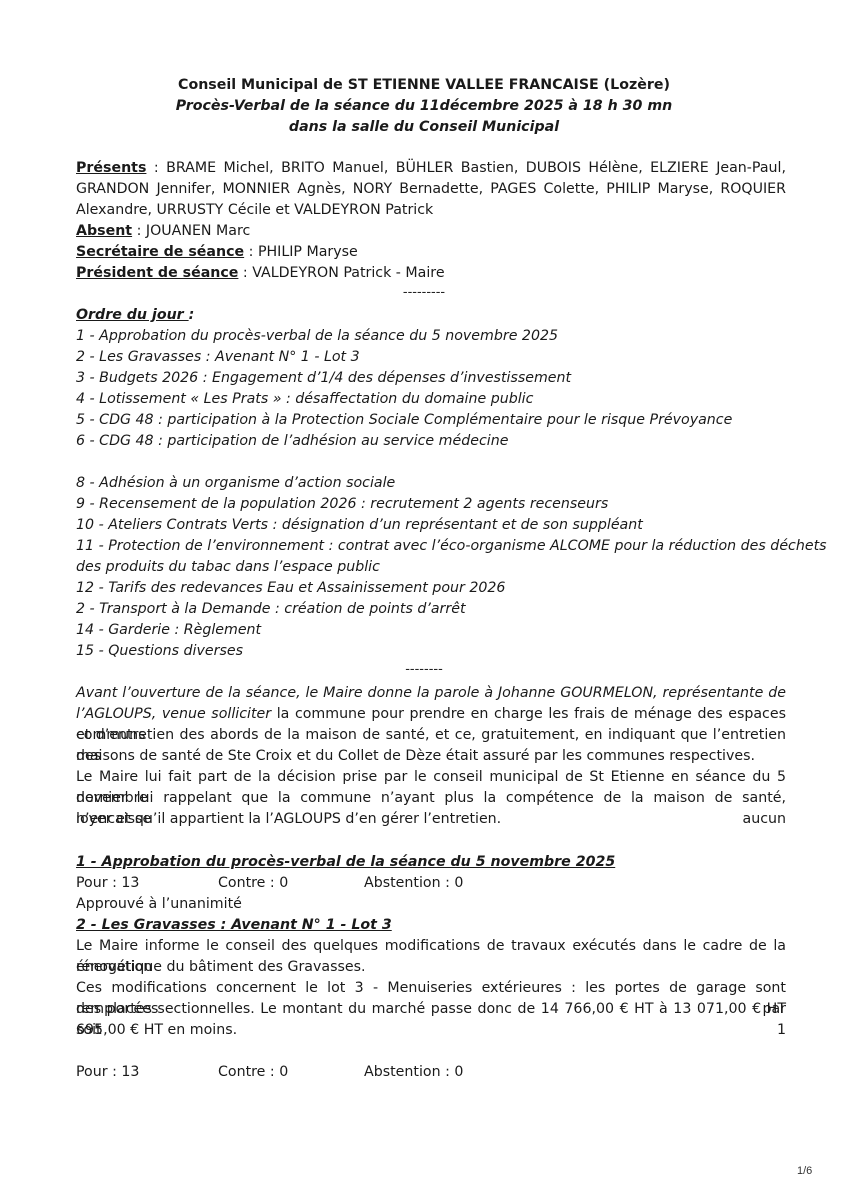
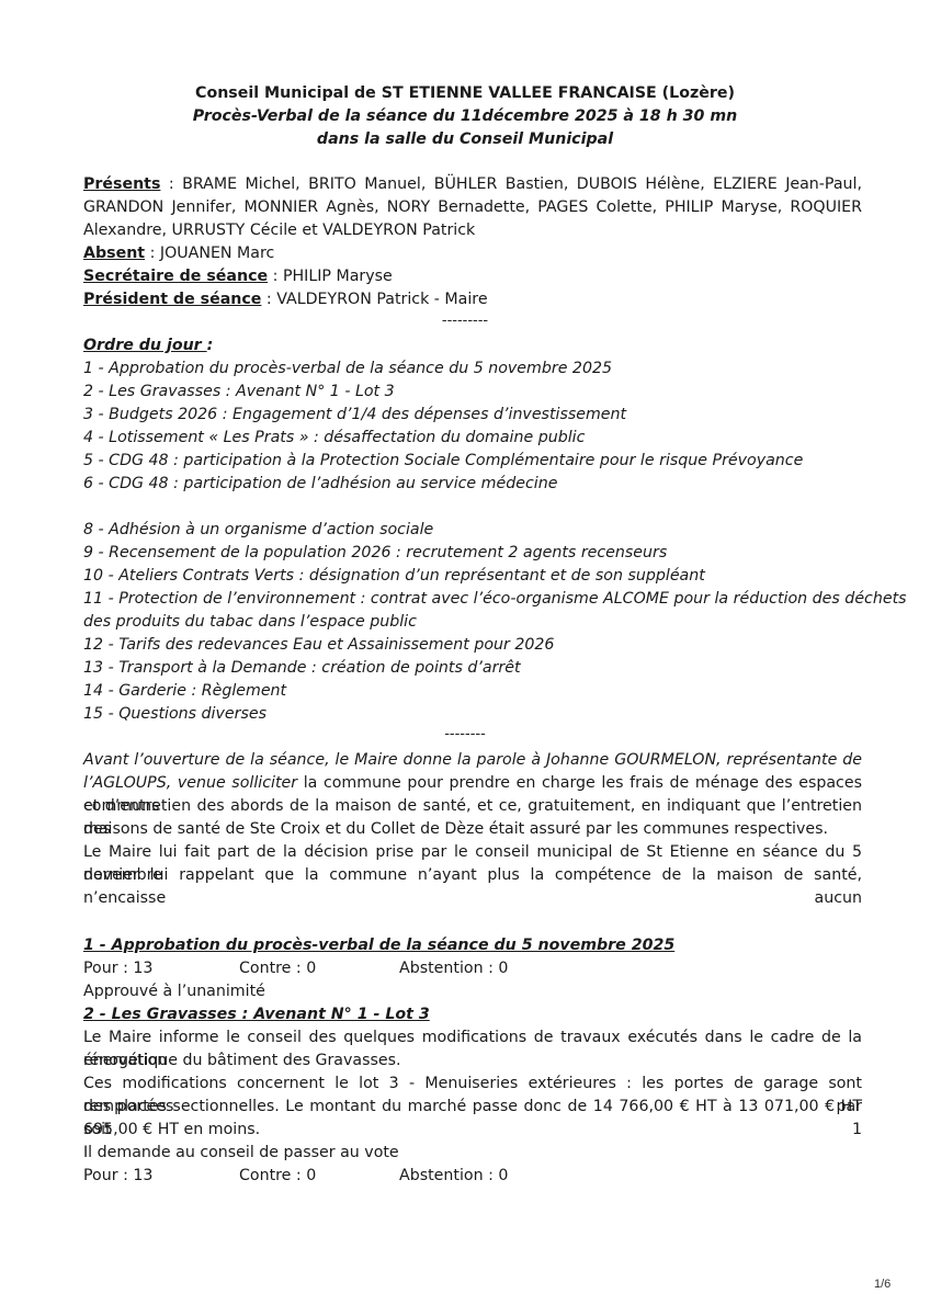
  Conseil Municipal de ST ETIENNE VALLEE FRANCAISE (Lozère)
  Procès-Verbal de la séance du 11décembre 2025 à 18 h 30 mn
  dans la salle du Conseil Municipal
  Présents : BRAME Michel, BRITO Manuel, BÜHLER Bastien, DUBOIS Hélène, ELZIERE Jean-Paul,
  GRANDON Jennifer, MONNIER Agnès, NORY Bernadette, PAGES Colette, PHILIP Maryse, ROQUIER
  Alexandre, URRUSTY Cécile et VALDEYRON Patrick
  Absent : JOUANEN Marc
  Secrétaire de séance : PHILIP Maryse
  Président de séance : VALDEYRON Patrick - Maire
  ---------
  Ordre du jour :
  1 - Approbation du procès-verbal de la séance du 5 novembre 2025
  2 - Les Gravasses : Avenant N° 1 - Lot 3
  3 - Budgets 2026 : Engagement d’1/4 des dépenses d’investissement
  4 - Lotissement « Les Prats » : désaffectation du domaine public
  5 - CDG 48 : participation à la Protection Sociale Complémentaire pour le risque Prévoyance
  6 - CDG 48 : participation de l’adhésion au service médecine
  8 - Adhésion à un organisme d’action sociale
  9 - Recensement de la population 2026 : recrutement 2 agents recenseurs
  10 - Ateliers Contrats Verts : désignation d’un représentant et de son suppléant
  11 - Protection de l’environnement : contrat avec l’éco-organisme ALCOME pour la réduction des déchets
  des produits du tabac dans l’espace public
  12 - Tarifs des redevances Eau et Assainissement pour 2026
- 2 - Transport à la Demande : création de points d’arrêt
+ 13 - Transport à la Demande : création de points d’arrêt
  14 - Garderie : Règlement
  15 - Questions diverses
  --------
  Avant l’ouverture de la séance, le Maire donne la parole à Johanne GOURMELON, représentante de
  l’AGLOUPS, venue solliciter la commune pour prendre en charge les frais de ménage des espaces communs
  et d’entretien des abords de la maison de santé, et ce, gratuitement, en indiquant que l’entretien des
  maisons de santé de Ste Croix et du Collet de Dèze était assuré par les communes respectives.
  Le Maire lui fait part de la décision prise par le conseil municipal de St Etienne en séance du 5 novembre
  dernier lui rappelant que la commune n’ayant plus la compétence de la maison de santé, n’encaisse aucun
- loyer et qu’il appartient la l’AGLOUPS d’en gérer l’entretien.
  1 - Approbation du procès-verbal de la séance du 5 novembre 2025
  Pour : 13 Contre : 0 Abstention : 0
  Approuvé à l’unanimité
  2 - Les Gravasses : Avenant N° 1 - Lot 3
  Le Maire informe le conseil des quelques modifications de travaux exécutés dans le cadre de la rénovation
  énergétique du bâtiment des Gravasses.
  Ces modifications concernent le lot 3 - Menuiseries extérieures : les portes de garage sont remplacées par
  des portes sectionnelles. Le montant du marché passe donc de 14 766,00 € HT à 13 071,00 € HT soit 1
  695,00 € HT en moins.
+ Il demande au conseil de passer au vote
  Pour : 13 Contre : 0 Abstention : 0
  1/6
